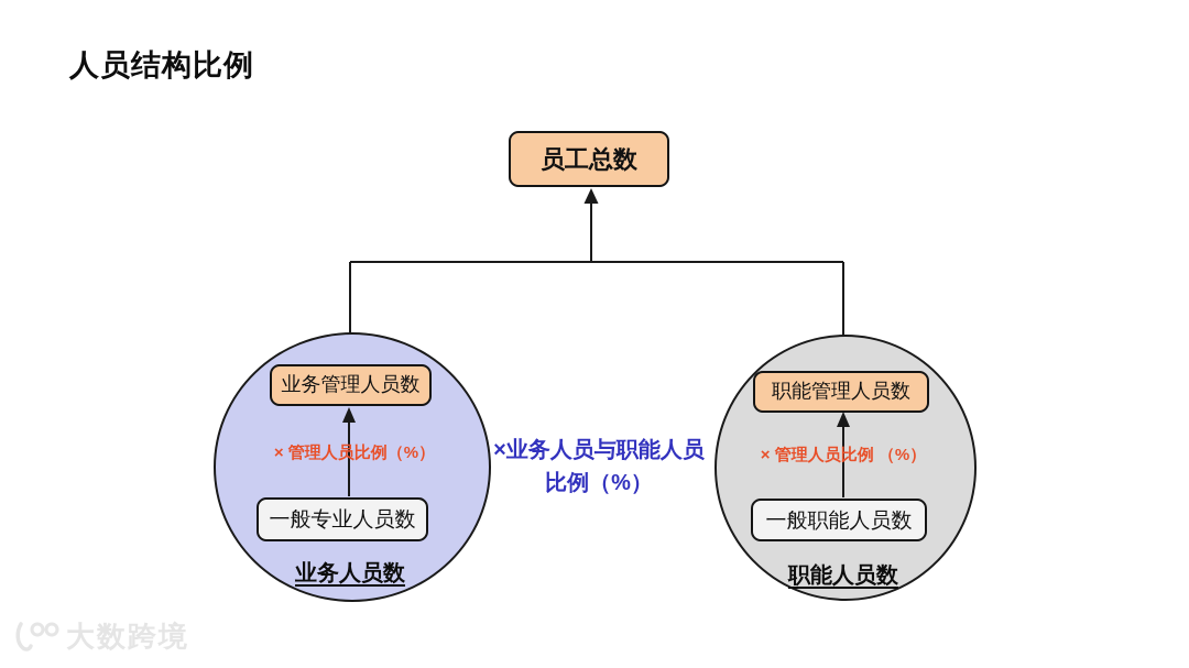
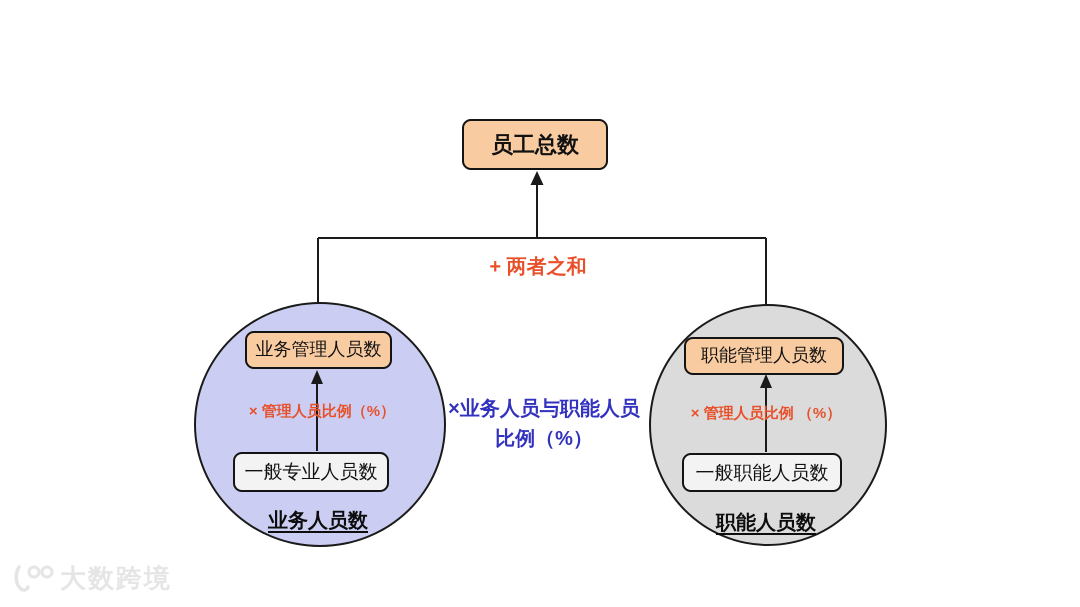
- 人员结构比例
  员工总数
+ + 两者之和
  业务管理人员数
  × 管理人员比例（%）
  一般专业人员数
  业务人员数
  职能管理人员数
  × 管理人员比例 （%）
  一般职能人员数
  职能人员数
  ×业务人员与职能人员
  比例（%）
  大数跨境
